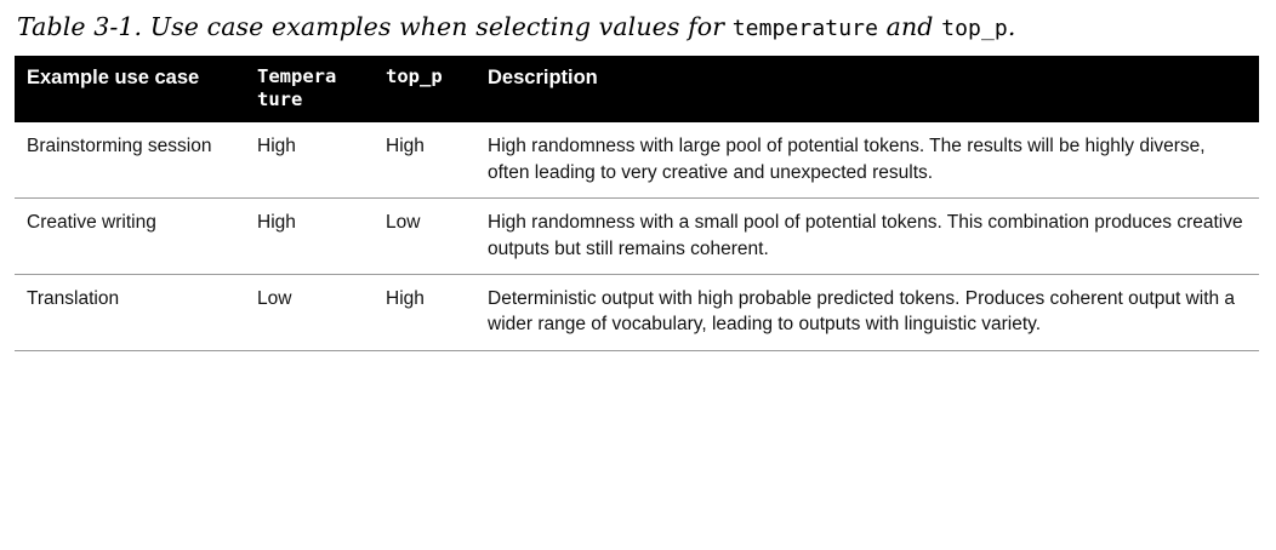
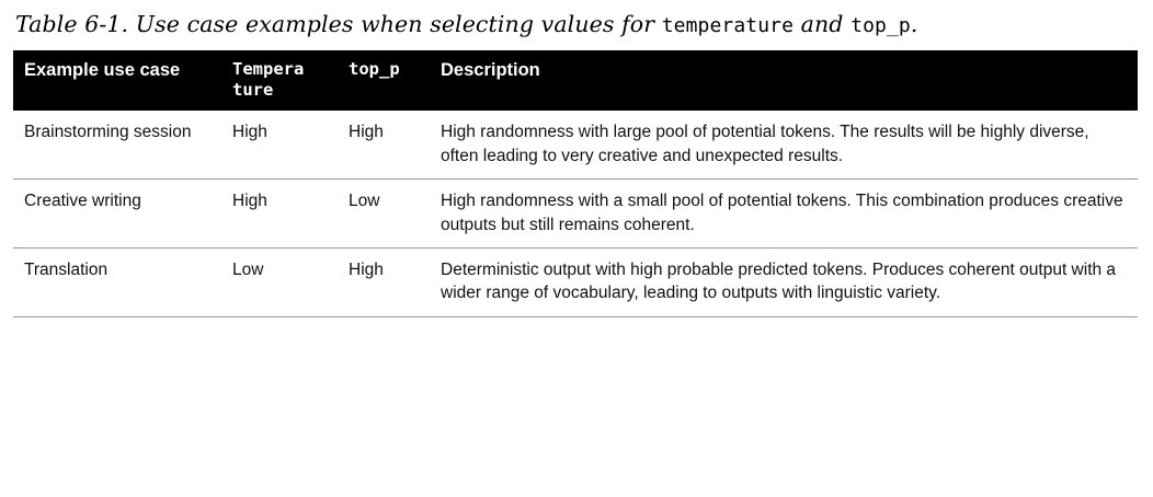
- Table 3-1. Use case examples when selecting values for temperature and top_p.
+ Table 6-1. Use case examples when selecting values for temperature and top_p.
  Example use case	Tempera ture	top_p	Description
  Brainstorming session	High	High	High randomness with large pool of potential tokens. The results will be highly diverse, often leading to very creative and unexpected results.
  Creative writing	High	Low	High randomness with a small pool of potential tokens. This combination produces creative outputs but still remains coherent.
  Translation	Low	High	Deterministic output with high probable predicted tokens. Produces coherent output with a wider range of vocabulary, leading to outputs with linguistic variety.
